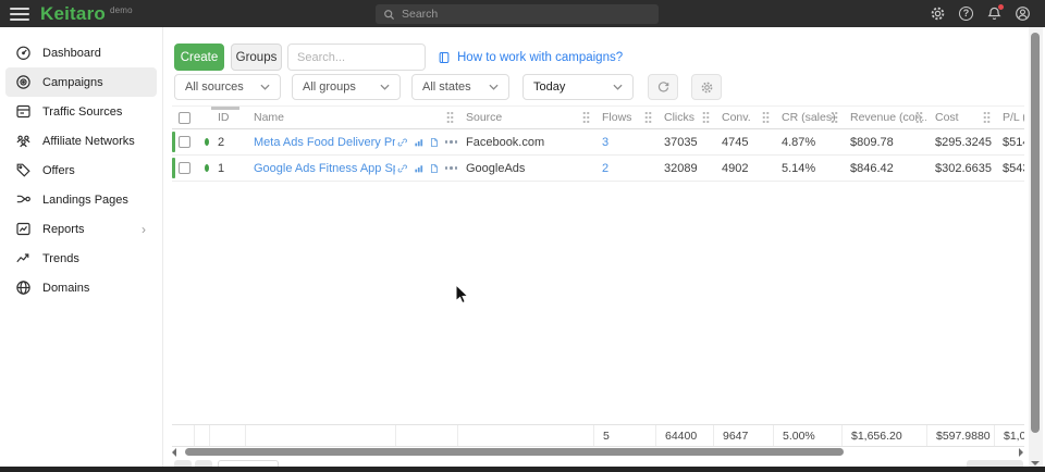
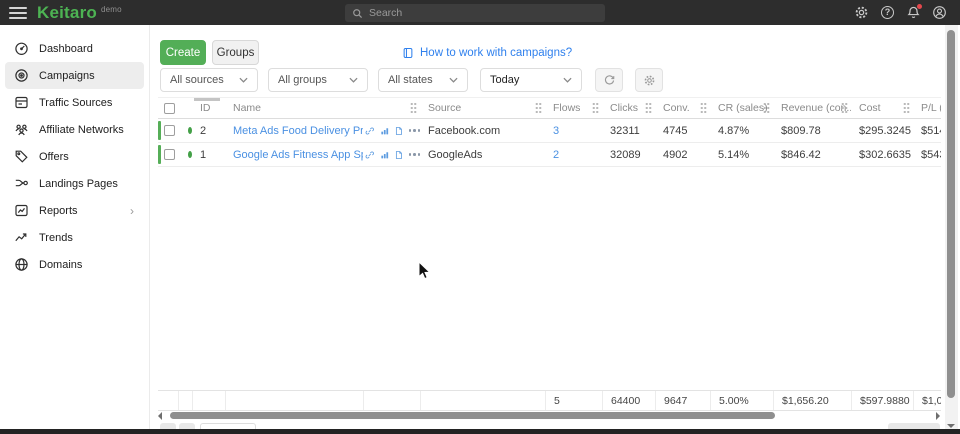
  Keitaro
  demo
  Search
  ?
  Dashboard
  Campaigns
  Traffic Sources
  Affiliate Networks
  Offers
  Landings Pages
  Reports
  ›
  Trends
  Domains
  Create
  Groups
- Search...
  How to work with campaigns?
  All sources
  All groups
  All states
  Today
  ID
  Name
  Source
  Flows
  Clicks
  Conv.
  CR (sales
  Revenue (co.
  Cost
  P/L
  2
  Meta Ads Food Delivery Pr
  Facebook.com
  3
- 37035
+ 32311
  4745
  4.87%
  $809.78
  $295.3245
  $51
  1
  Google Ads Fitness App S
  GoogleAds
  2
  32089
  4902
  5.14%
  $846.42
  $302.6635
  $54
  5
  64400
  9647
  5.00%
  $1,656.20
  $597.9880
  $1,0
